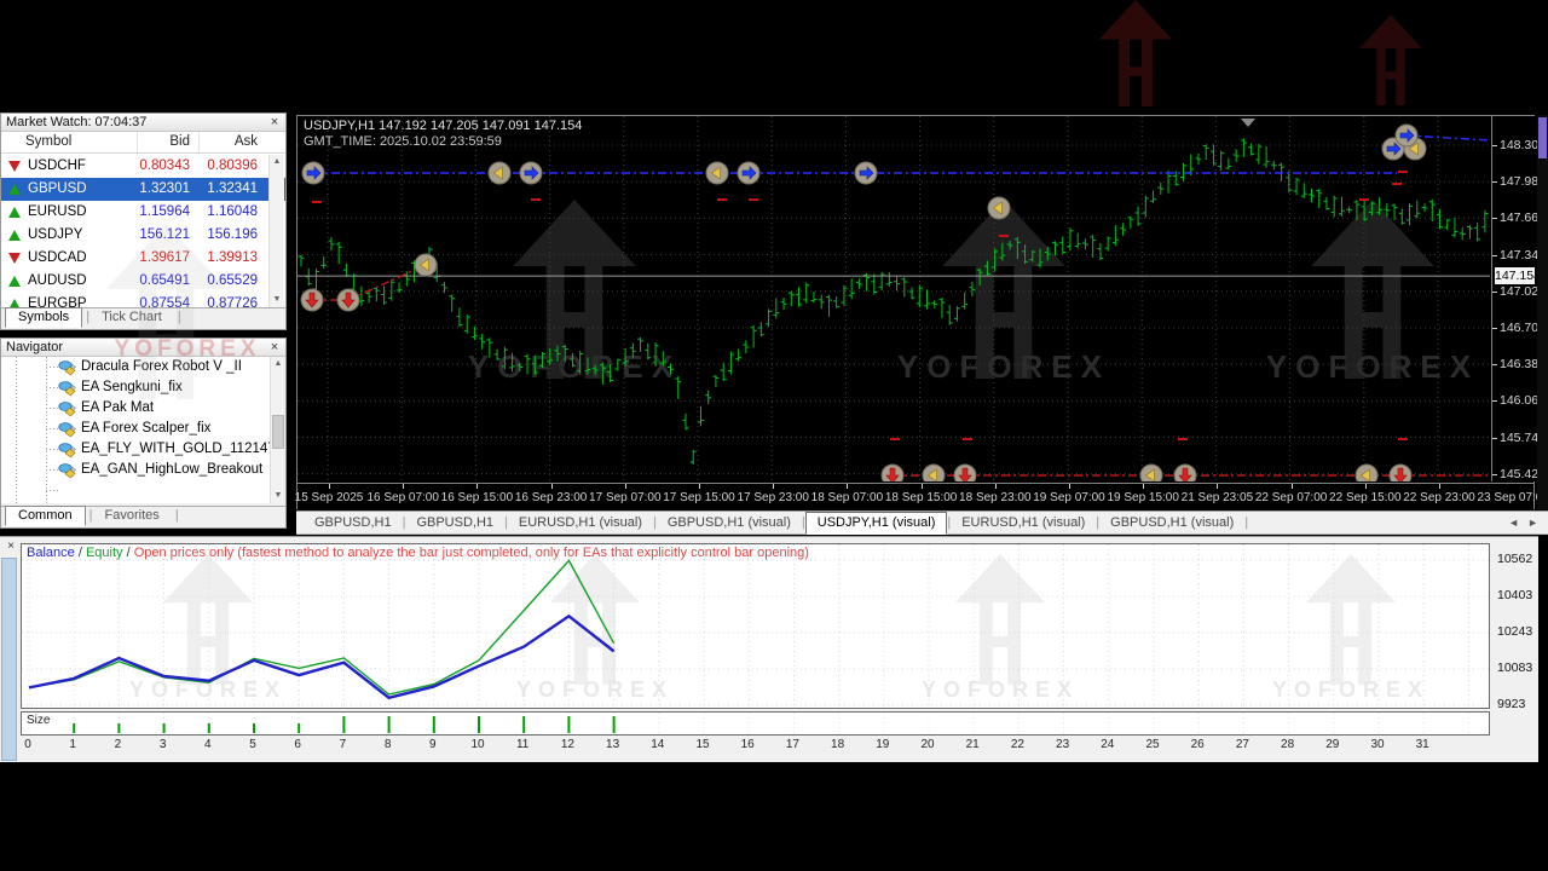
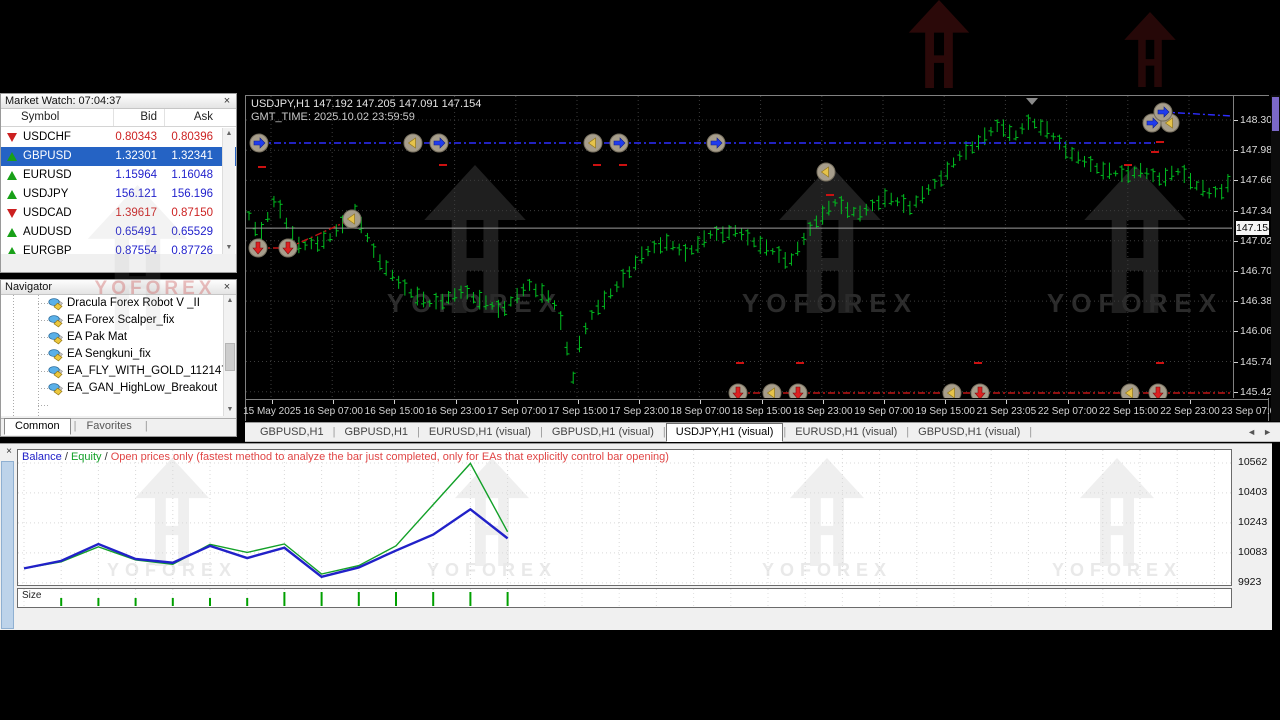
  Market Watch: 07:04:37
  ×
  Symbol
  Bid
  Ask
  USDCHF
  0.80343
  0.80396
  GBPUSD
  1.32301
  1.32341
  EURUSD
  1.15964
  1.16048
  USDJPY
  156.121
  156.196
  USDCAD
  1.39617
- 1.39913
+ 0.87150
  AUDUSD
  0.65491
  0.65529
  EURGBP
  0.87554
  0.87726
- Symbols | Tick Chart |
  Navigator
  ×
  Dracula Forex Robot V _II
- EA Sengkuni_fix
+ EA Forex Scalper_fix
  EA Pak Mat
- EA Forex Scalper_fix
+ EA Sengkuni_fix
  EA_FLY_WITH_GOLD_11214
  EA_GAN_HighLow_Breakout
  Common | Favorites |
  YFOREX
  YOFOREX
  YOFOREX
  USDJPY,H1 147.192 147.205 147.091 147.154
  GMT_TIME: 2025.10.02 23:59:59
  148.30
  147.98
  147.66
  147.34
  147.02
  146.70
  146.38
  146.06
  145.74
  145.42
  147.15
- 15 Sep 2025
+ 15 May 2025
  16 Sep 07:00
  16 Sep 15:00
  16 Sep 23:00
  17 Sep 07:00
  17 Sep 15:00
  17 Sep 23:00
  18 Sep 07:00
  18 Sep 15:00
  18 Sep 23:00
  19 Sep 07:00
  19 Sep 15:00
  21 Sep 23:05
  22 Sep 07:00
  22 Sep 15:00
  22 Sep 23:00
  23 Sep 07:
  GBPUSD,H1 | GBPUSD,H1 | EURUSD,H1 (visual) | GBPUSD,H1 (visual) | USDJPY,H1 (visual) | EURUSD,H1 (visual) | GBPUSD,H1 (visual) |
  ◄
  ►
  ×
  YOFORX
  YOFOREX
  YOFOREX
  YOFOREX
  Balance / Equity / Open prices only (fastest method to analyze the bar just completed, only for EAs that explicitly control bar opening)
  Size
- 0
- 1
- 2
- 3
- 4
- 5
- 6
- 7
- 8
- 9
- 10
- 11
- 12
- 13
- 14
- 15
- 16
- 17
- 18
- 19
- 20
- 21
- 22
- 23
- 24
- 25
- 26
- 27
- 28
- 29
- 30
- 31
  10562
  10403
  10243
  10083
  9923
  YOFOREX
